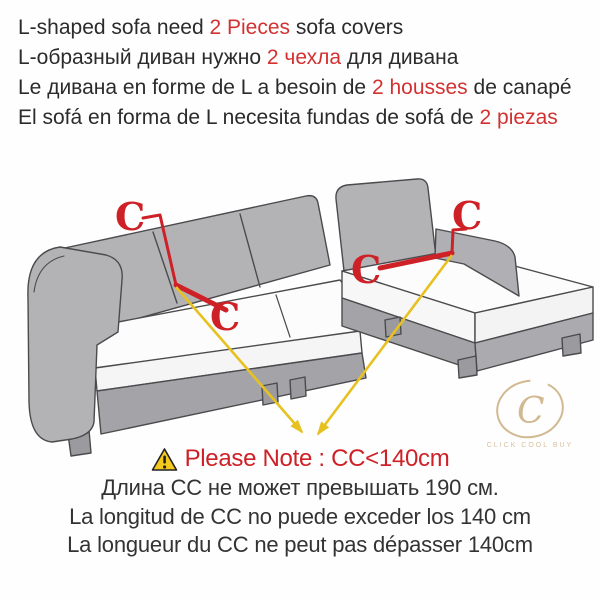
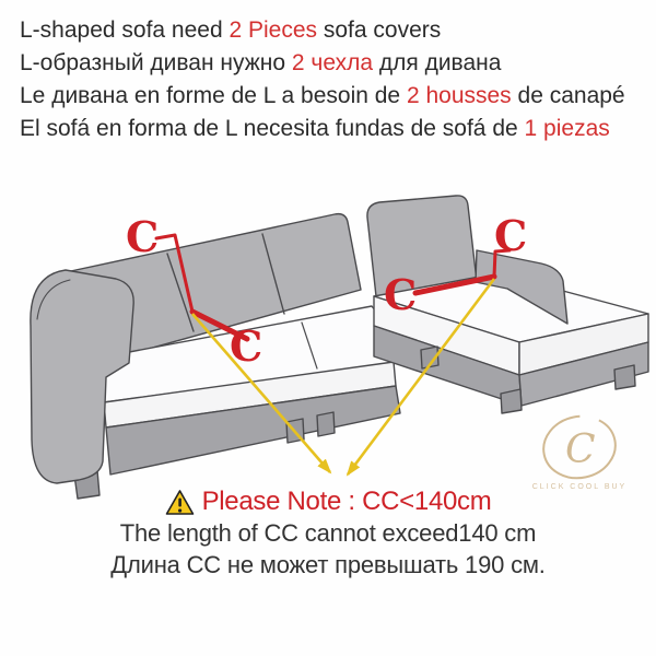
  L-shaped sofa need 2 Pieces sofa covers
  L-образный диван нужно 2 чехла для дивана
  Le дивана en forme de L a besoin de 2 housses de canapé
- El sofá en forma de L necesita fundas de sofá de 2 piezas
+ El sofá en forma de L necesita fundas de sofá de 1 piezas
  C
  C
  C
  C
  C
  Please Note : CC<140cm
+ The length of CC cannot exceed140 cm
  Длина CC не может превышать 190 см.
- La longitud de CC no puede exceder los 140 cm
- La longueur du CC ne peut pas dépasser 140cm
